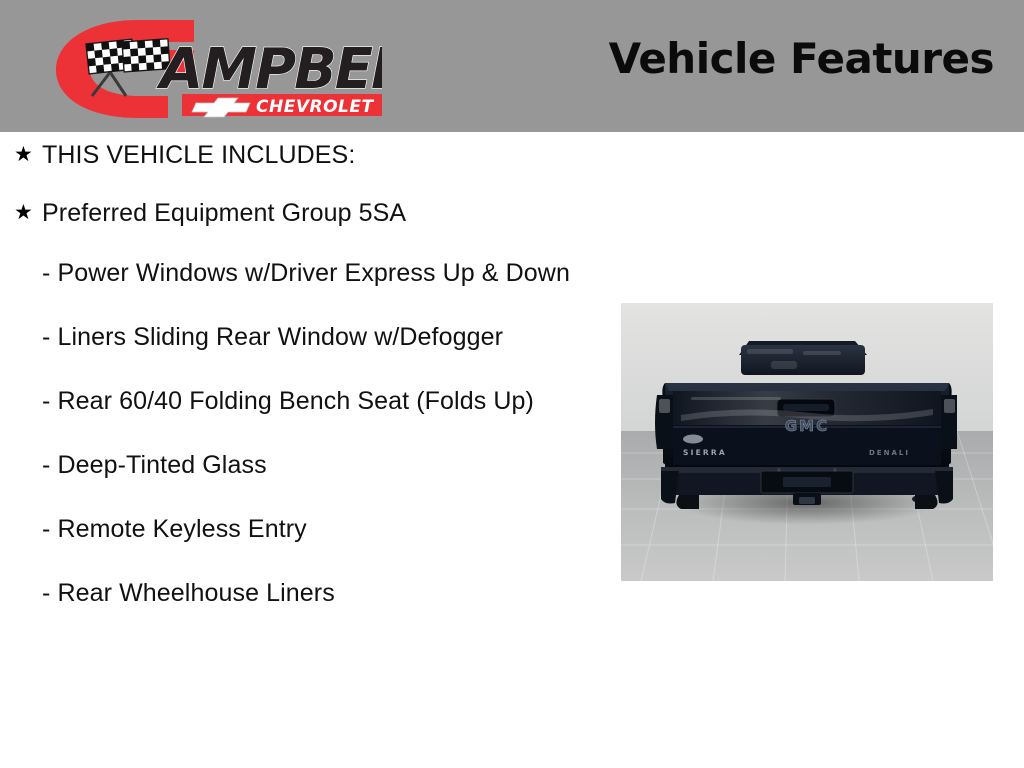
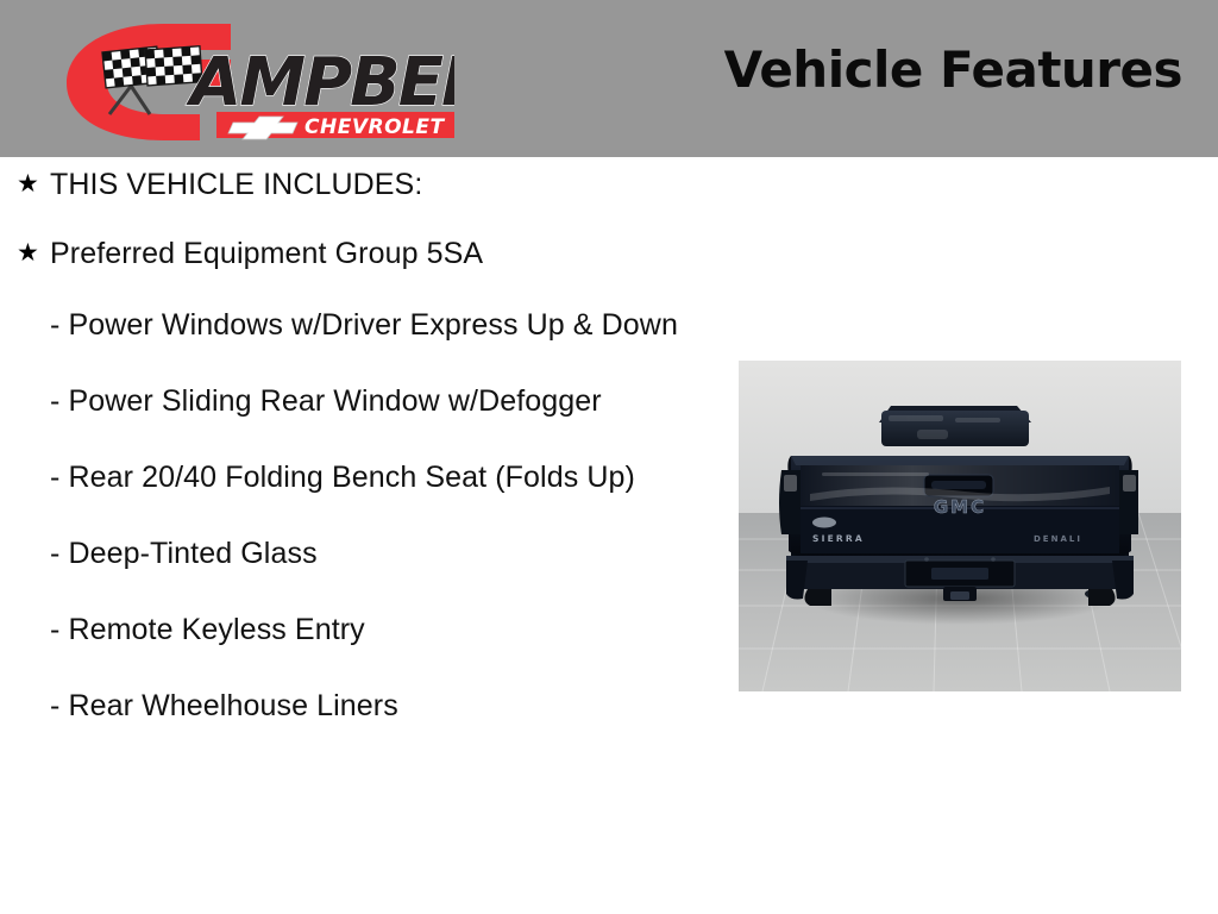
  AMPBE
  CHEVROLET
  Vehicle Features
  ★
  THIS VEHICLE INCLUDES:
  ★
  Preferred Equipment Group 5SA
  - Power Windows w/Driver Express Up & Down
- - Liners Sliding Rear Window w/Defogger
+ - Power Sliding Rear Window w/Defogger
- - Rear 60/40 Folding Bench Seat (Folds Up)
+ - Rear 20/40 Folding Bench Seat (Folds Up)
  - Deep-Tinted Glass
  - Remote Keyless Entry
  - Rear Wheelhouse Liners
  GMC
  SIERRA
  DENALI
